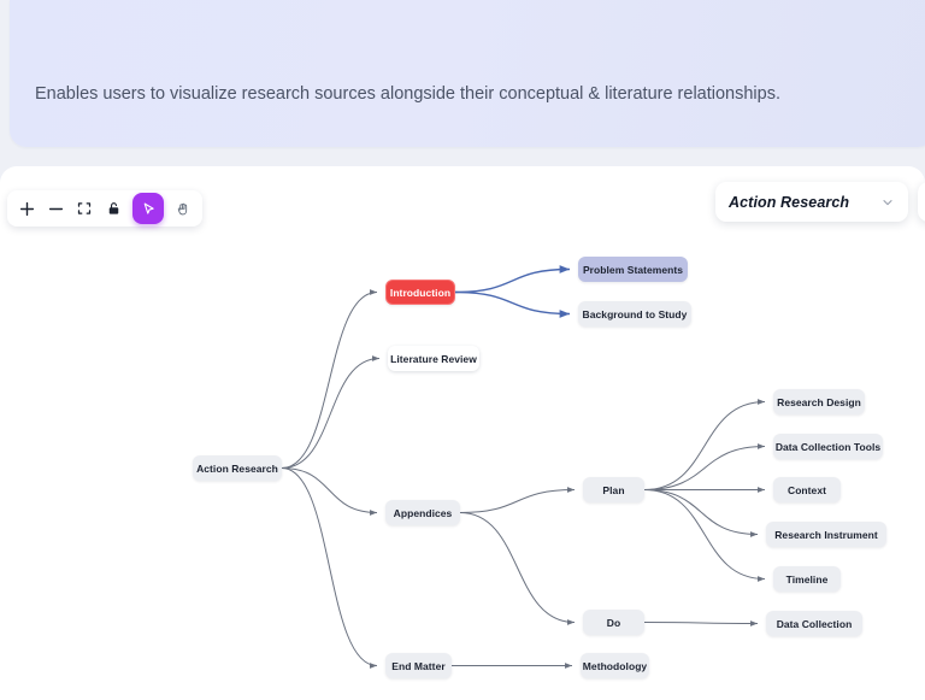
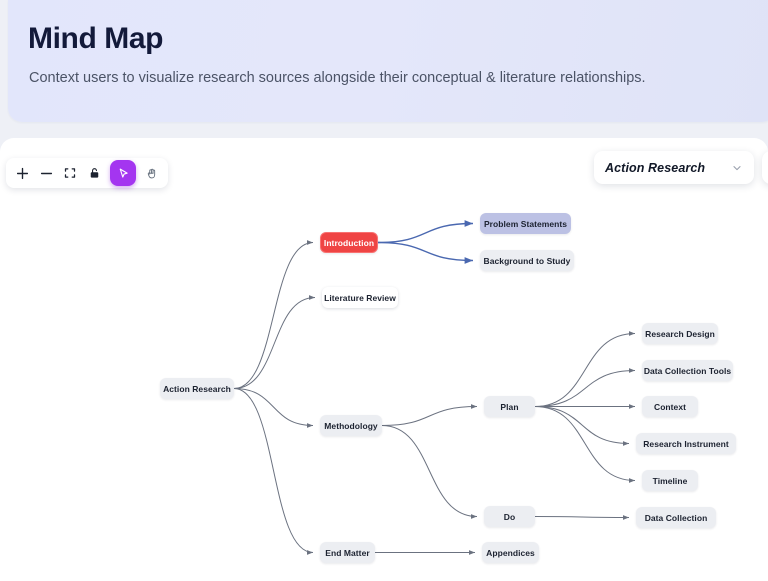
+ Mind Map
- Enables users to visualize research sources alongside their conceptual & literature relationships.
+ Context users to visualize research sources alongside their conceptual & literature relationships.
  Action Research
  Action Research
  Introduction
  Problem Statements
  Background to Study
  Literature Review
- Appendices
+ Methodology
  Plan
  Do
  Research Design
  Data Collection Tools
  Context
  Research Instrument
  Timeline
  Data Collection
  End Matter
- Methodology
+ Appendices
